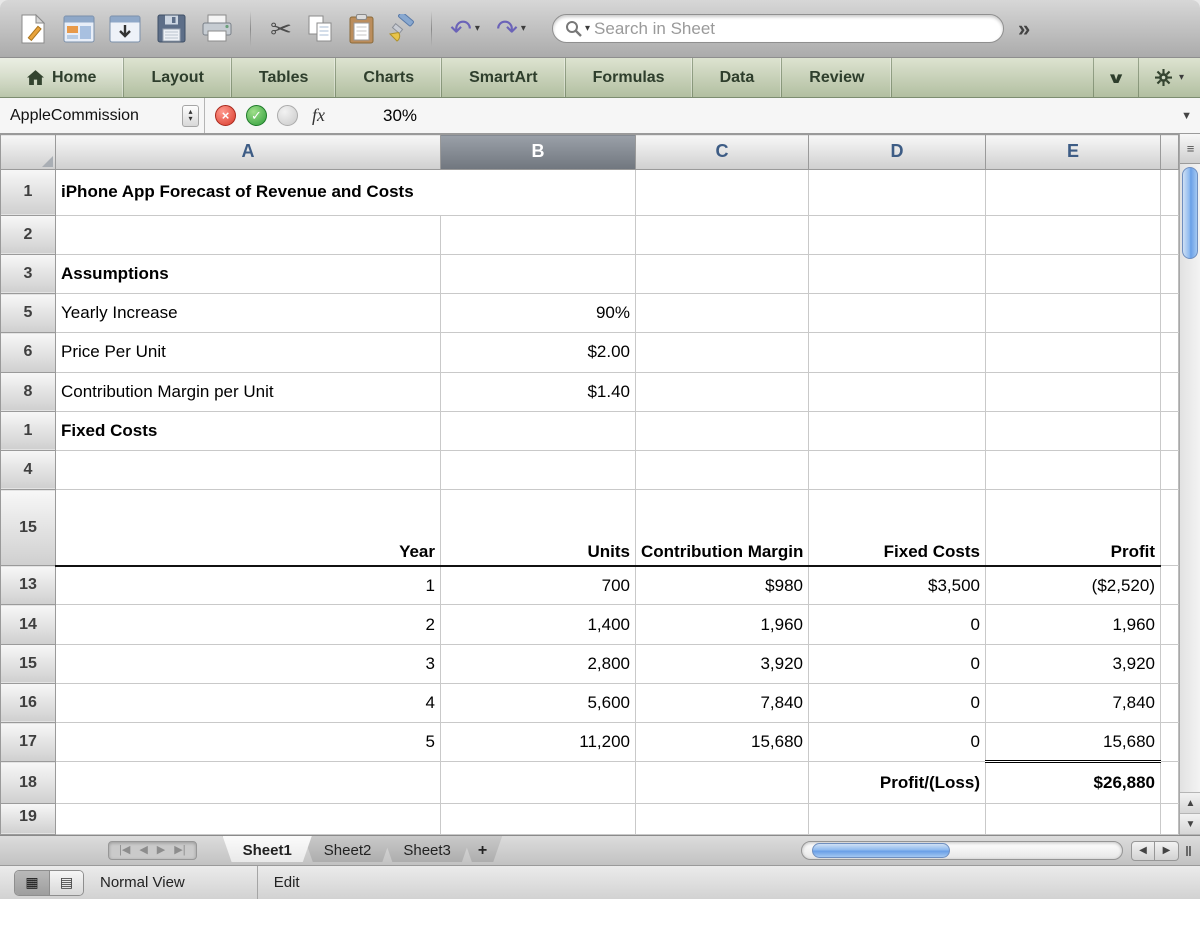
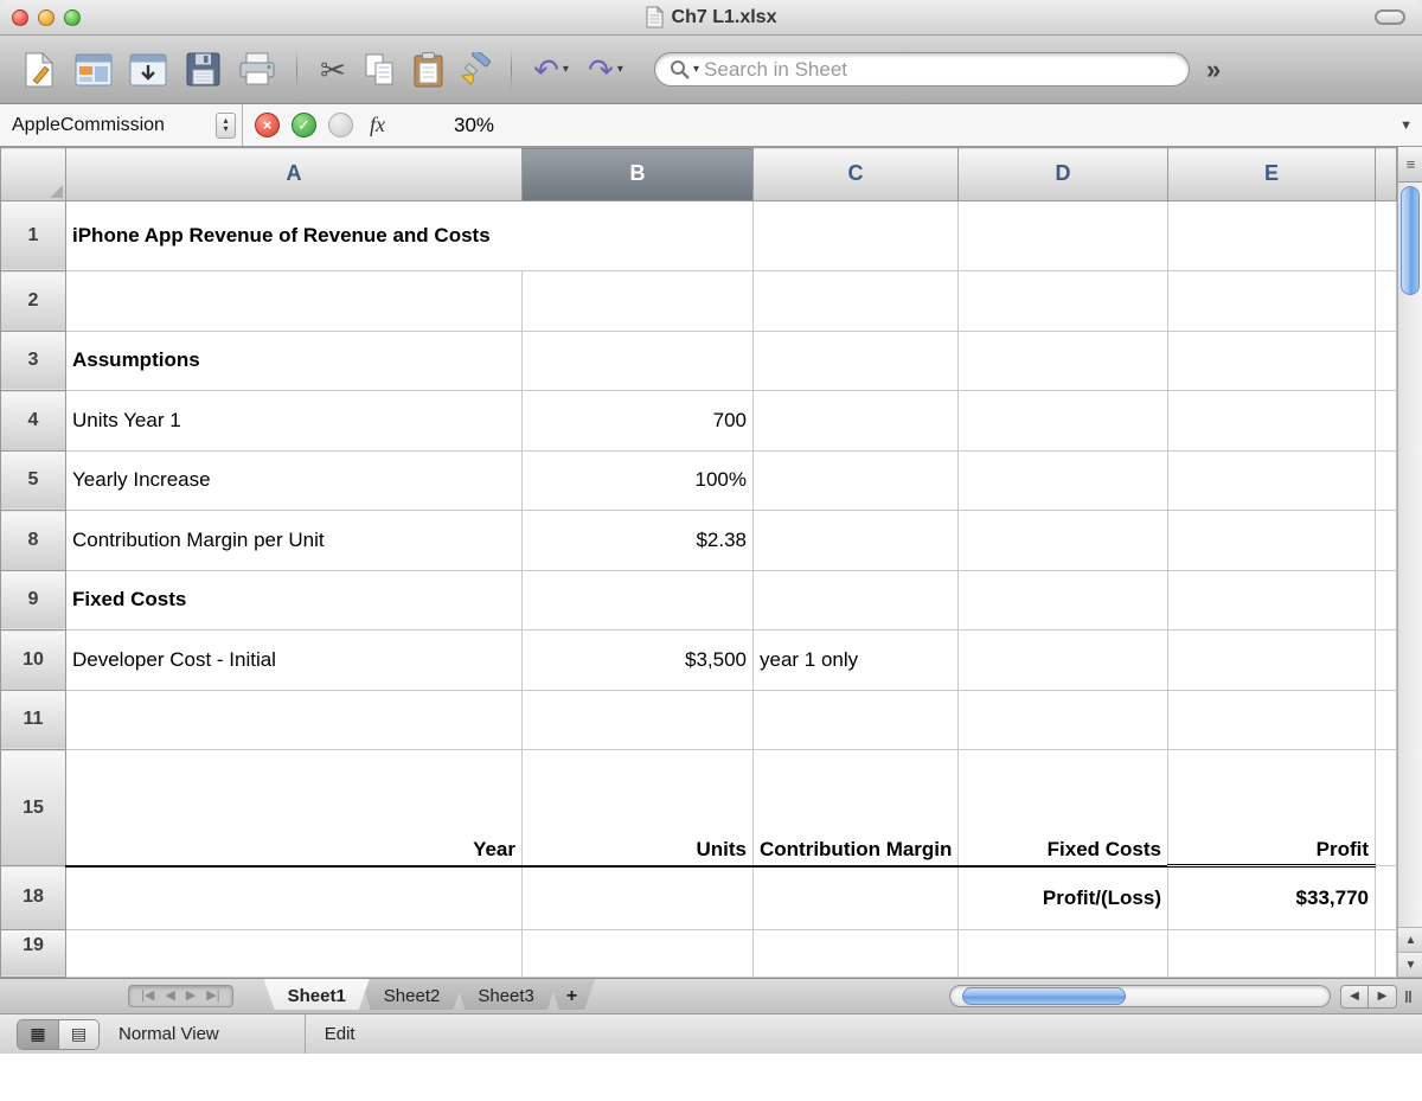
+ Ch7 L1.xlsx
  Search in Sheet
  »
- Home
- Layout
- Tables
- Charts
- SmartArt
- Formulas
- Data
- Review
- ∨
  AppleCommission
  fx
  30%
  	A	B	C	D	E
- 1	iPhone App Forecast of Revenue and Costs
+ 1	iPhone App Revenue of Revenue and Costs
  2
  3	Assumptions
+ 4	Units Year 1	700
- 5	Yearly Increase	90%
+ 5	Yearly Increase	100%
- 6	Price Per Unit	$2.00
- 8	Contribution Margin per Unit	$1.40
+ 8	Contribution Margin per Unit	$2.38
- 1	Fixed Costs
+ 9	Fixed Costs
+ 10	Developer Cost - Initial	$3,500	year 1 only
- 4
+ 11
  15	Year	Units	Contribution Margin	Fixed Costs	Profit
- 13	1	700	$980	$3,500	($2,520)
- 14	2	1,400	1,960	0	1,960
- 15	3	2,800	3,920	0	3,920
- 16	4	5,600	7,840	0	7,840
- 17	5	11,200	15,680	0	15,680
- 18				Profit/(Loss)	$26,880
+ 18				Profit/(Loss)	$33,770
  19
  Sheet1
  Sheet2
  Sheet3
  +
  Normal View
  Edit
